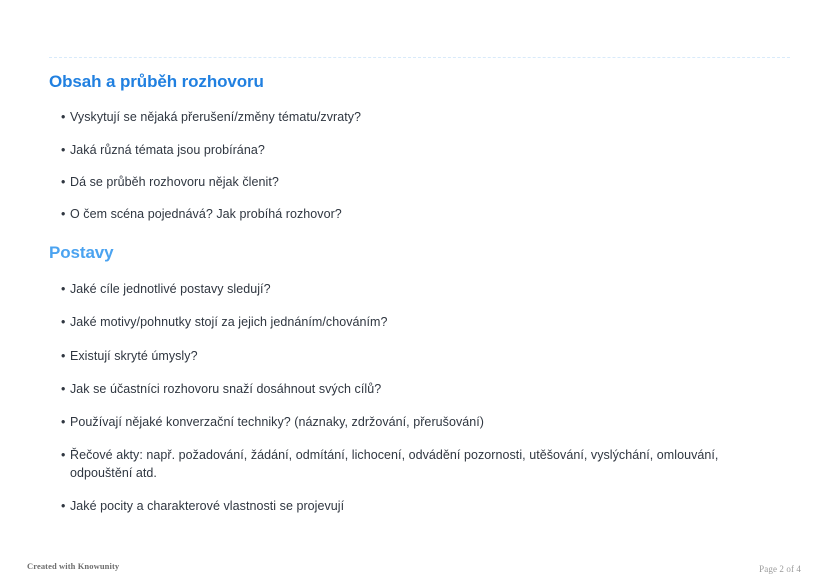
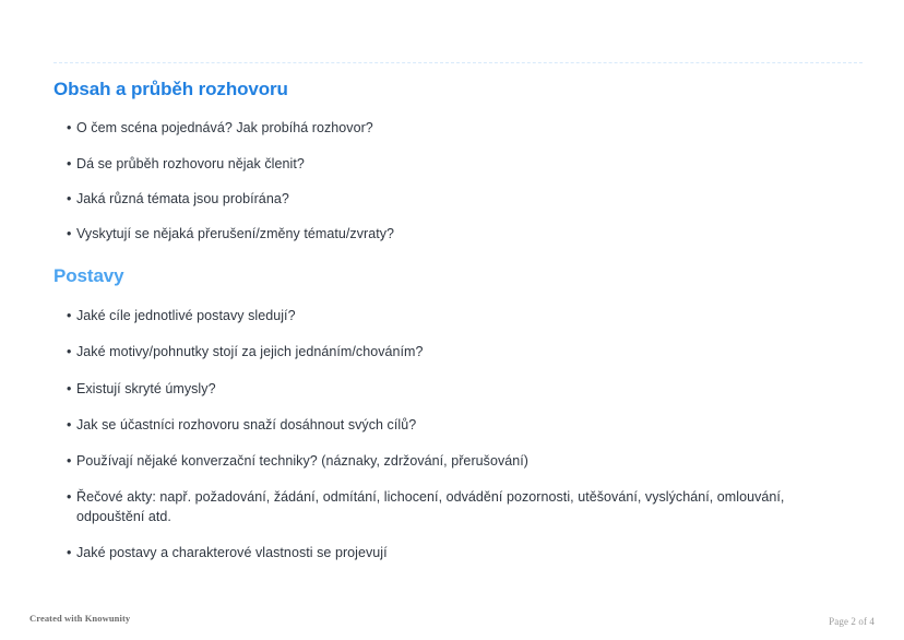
  Obsah a průběh rozhovoru
  •
- Vyskytují se nějaká přerušení/změny tématu/zvraty?
+ O čem scéna pojednává? Jak probíhá rozhovor?
  •
- Jaká různá témata jsou probírána?
+ Dá se průběh rozhovoru nějak členit?
  •
- Dá se průběh rozhovoru nějak členit?
+ Jaká různá témata jsou probírána?
  •
- O čem scéna pojednává? Jak probíhá rozhovor?
+ Vyskytují se nějaká přerušení/změny tématu/zvraty?
  Postavy
  •
  Jaké cíle jednotlivé postavy sledují?
  •
  Jaké motivy/pohnutky stojí za jejich jednáním/chováním?
  •
  Existují skryté úmysly?
  •
  Jak se účastníci rozhovoru snaží dosáhnout svých cílů?
  •
  Používají nějaké konverzační techniky? (náznaky, zdržování, přerušování)
  •
  Řečové akty: např. požadování, žádání, odmítání, lichocení, odvádění pozornosti, utěšování, vyslýchání, omlouvání, odpouštění atd.
  •
- Jaké pocity a charakterové vlastnosti se projevují
+ Jaké postavy a charakterové vlastnosti se projevují
  Created with Knowunity
  Page 2 of 4
